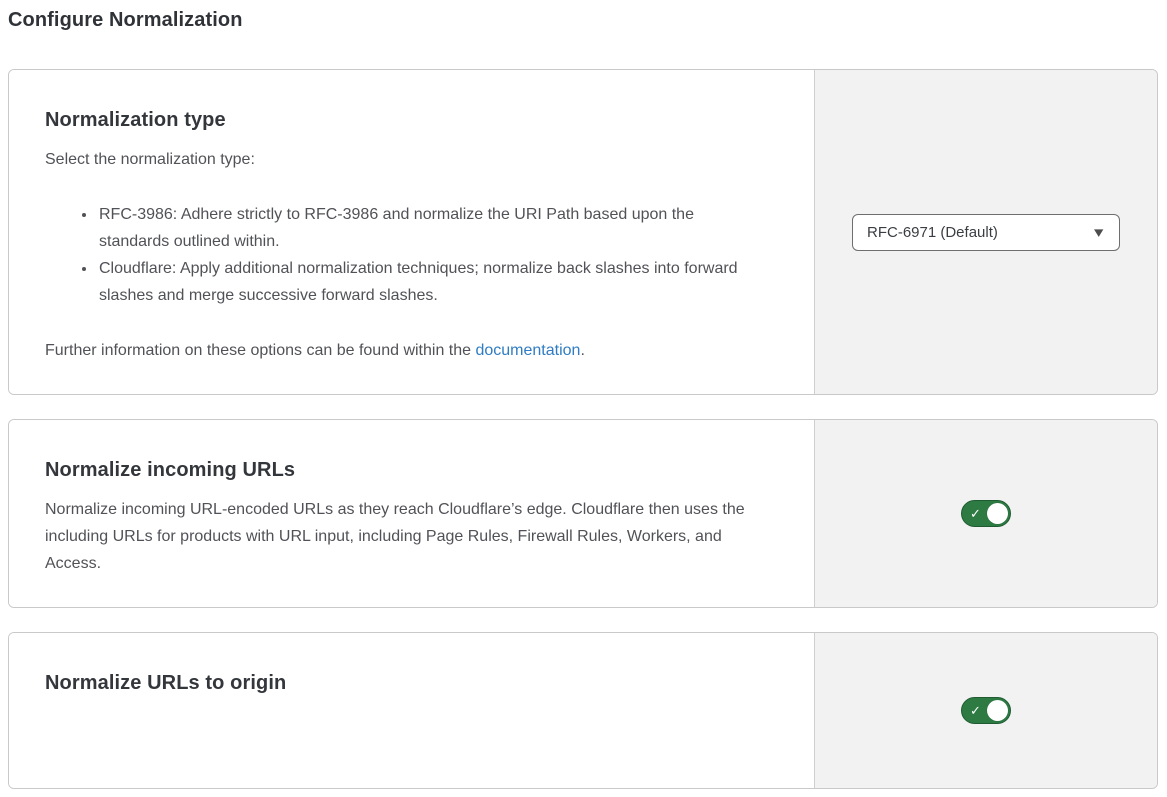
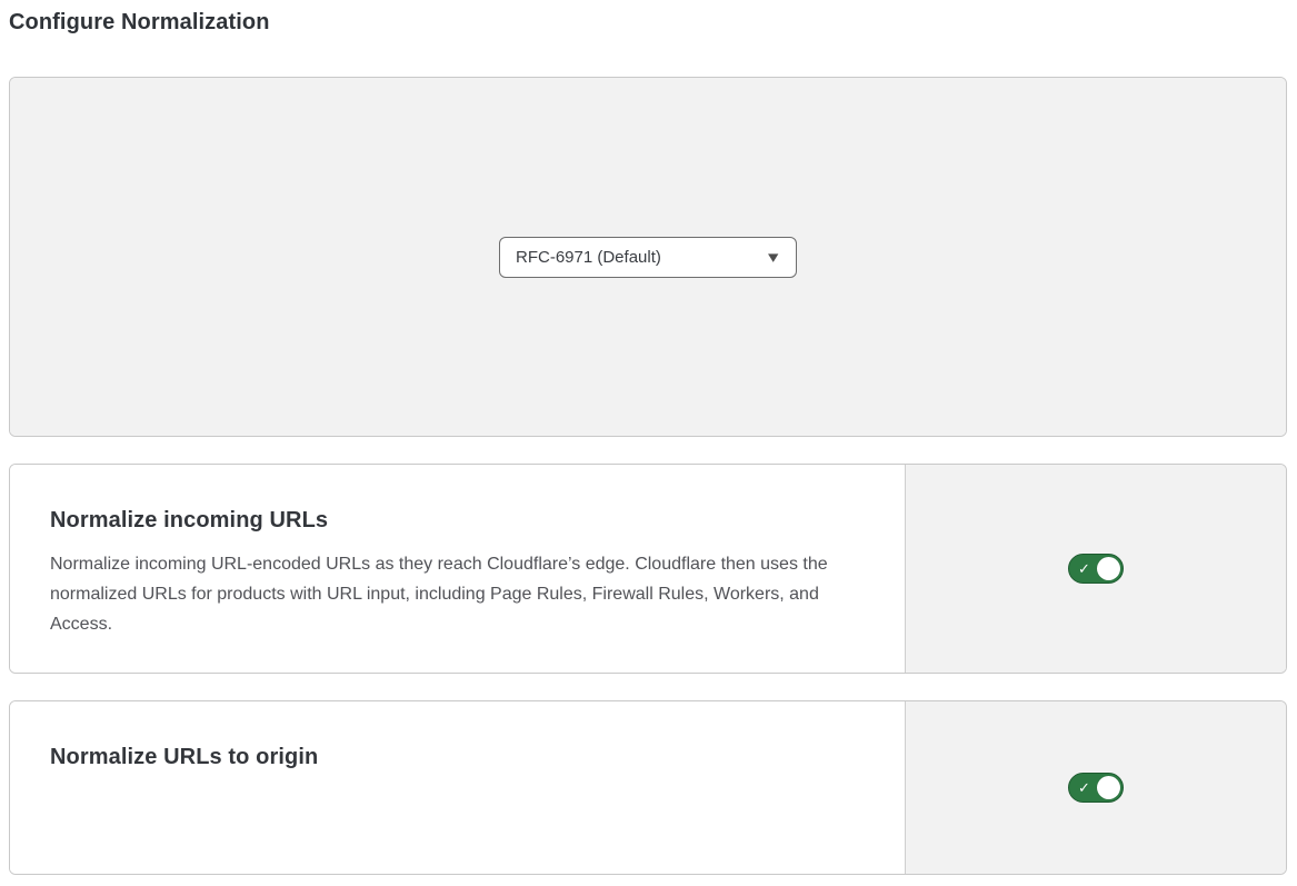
  Configure Normalization
- Normalization type
- Select the normalization type:
- RFC-3986: Adhere strictly to RFC-3986 and normalize the URI Path based upon the standards outlined within.
- Cloudflare: Apply additional normalization techniques; normalize back slashes into forward slashes and merge successive forward slashes.
- Further information on these options can be found within the documentation.
  RFC-6971 (Default)
  ▾
  Normalize incoming URLs
- Normalize incoming URL-encoded URLs as they reach Cloudflare’s edge. Cloudflare then uses the including URLs for products with URL input, including Page Rules, Firewall Rules, Workers, and Access.
+ Normalize incoming URL-encoded URLs as they reach Cloudflare’s edge. Cloudflare then uses the normalized URLs for products with URL input, including Page Rules, Firewall Rules, Workers, and Access.
  ✓
  Normalize URLs to origin
  ✓
